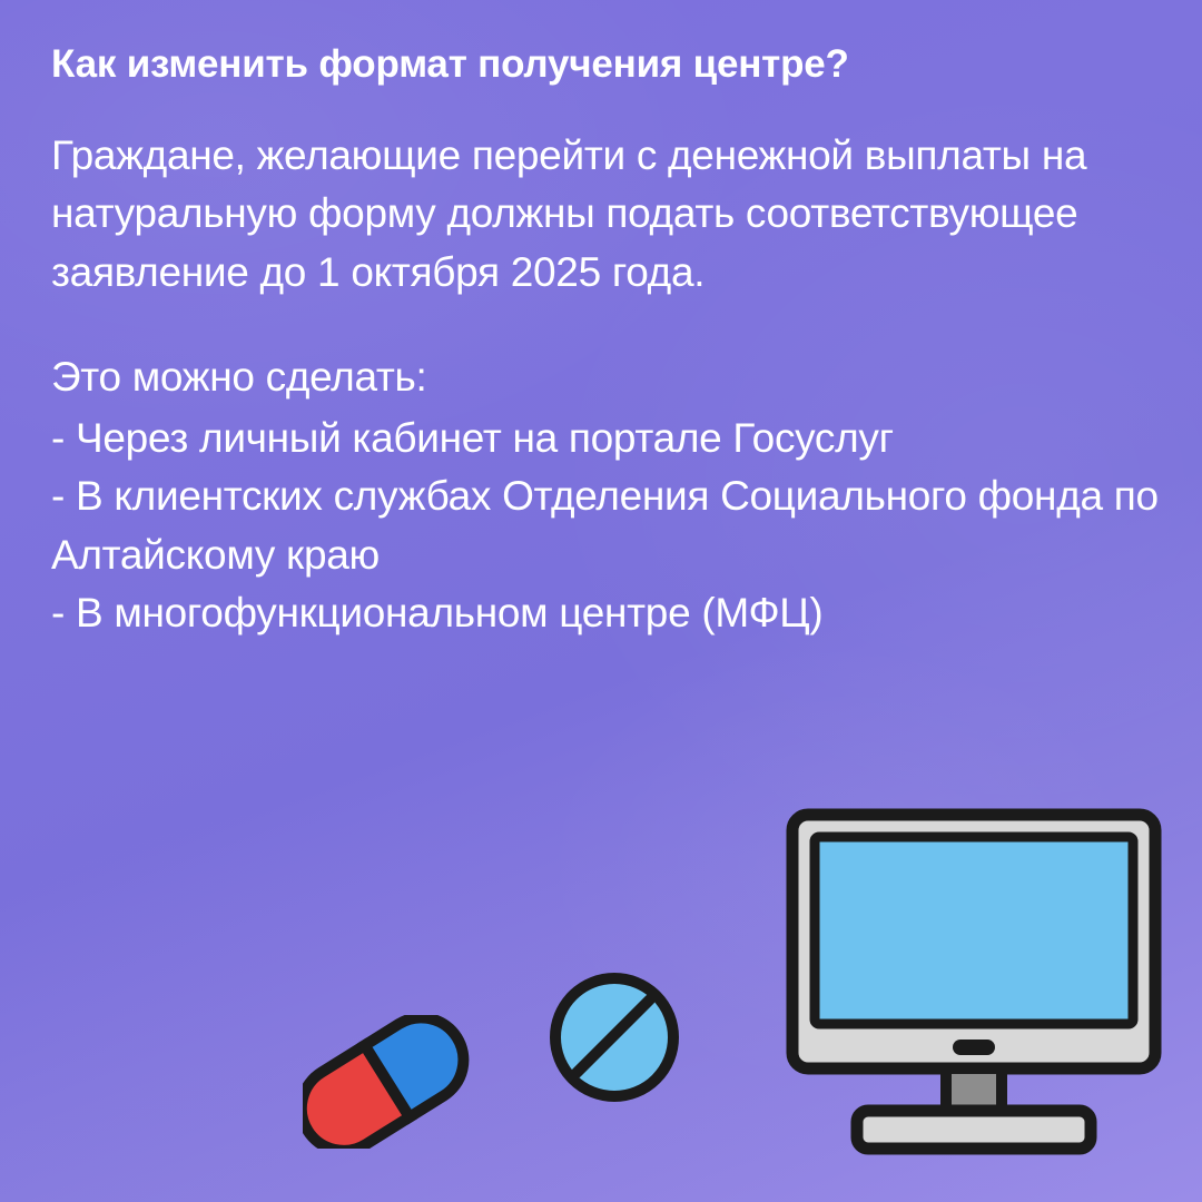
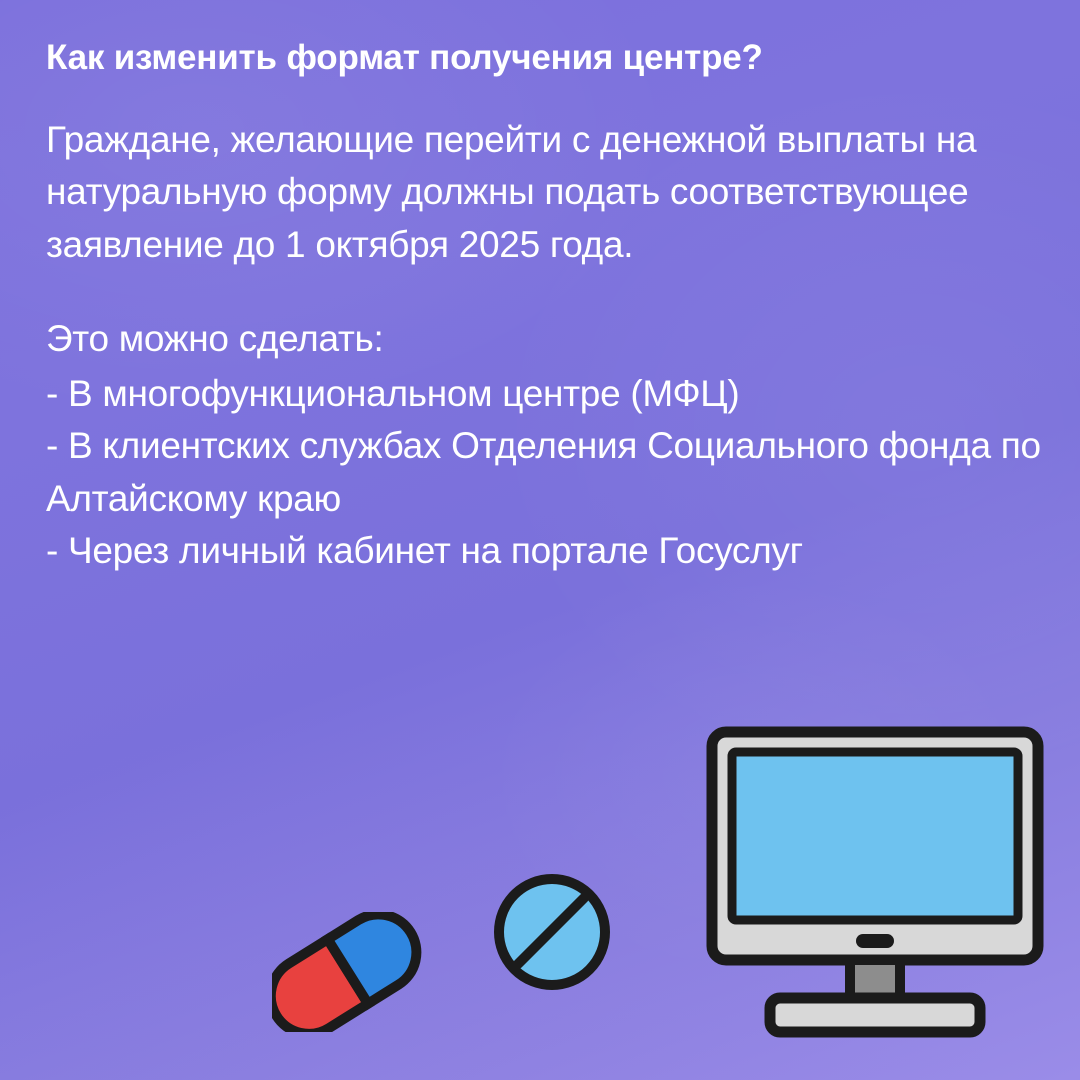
  Как изменить формат получения центре?
  Граждане, желающие перейти с денежной выплаты на натуральную форму должны подать соответствующее заявление до 1 октября 2025 года.
  Это можно сделать:
- - Через личный кабинет на портале Госуслуг
+ - В многофункциональном центре (МФЦ)
  - В клиентских службах Отделения Социального фонда по Алтайскому краю
- - В многофункциональном центре (МФЦ)
+ - Через личный кабинет на портале Госуслуг
